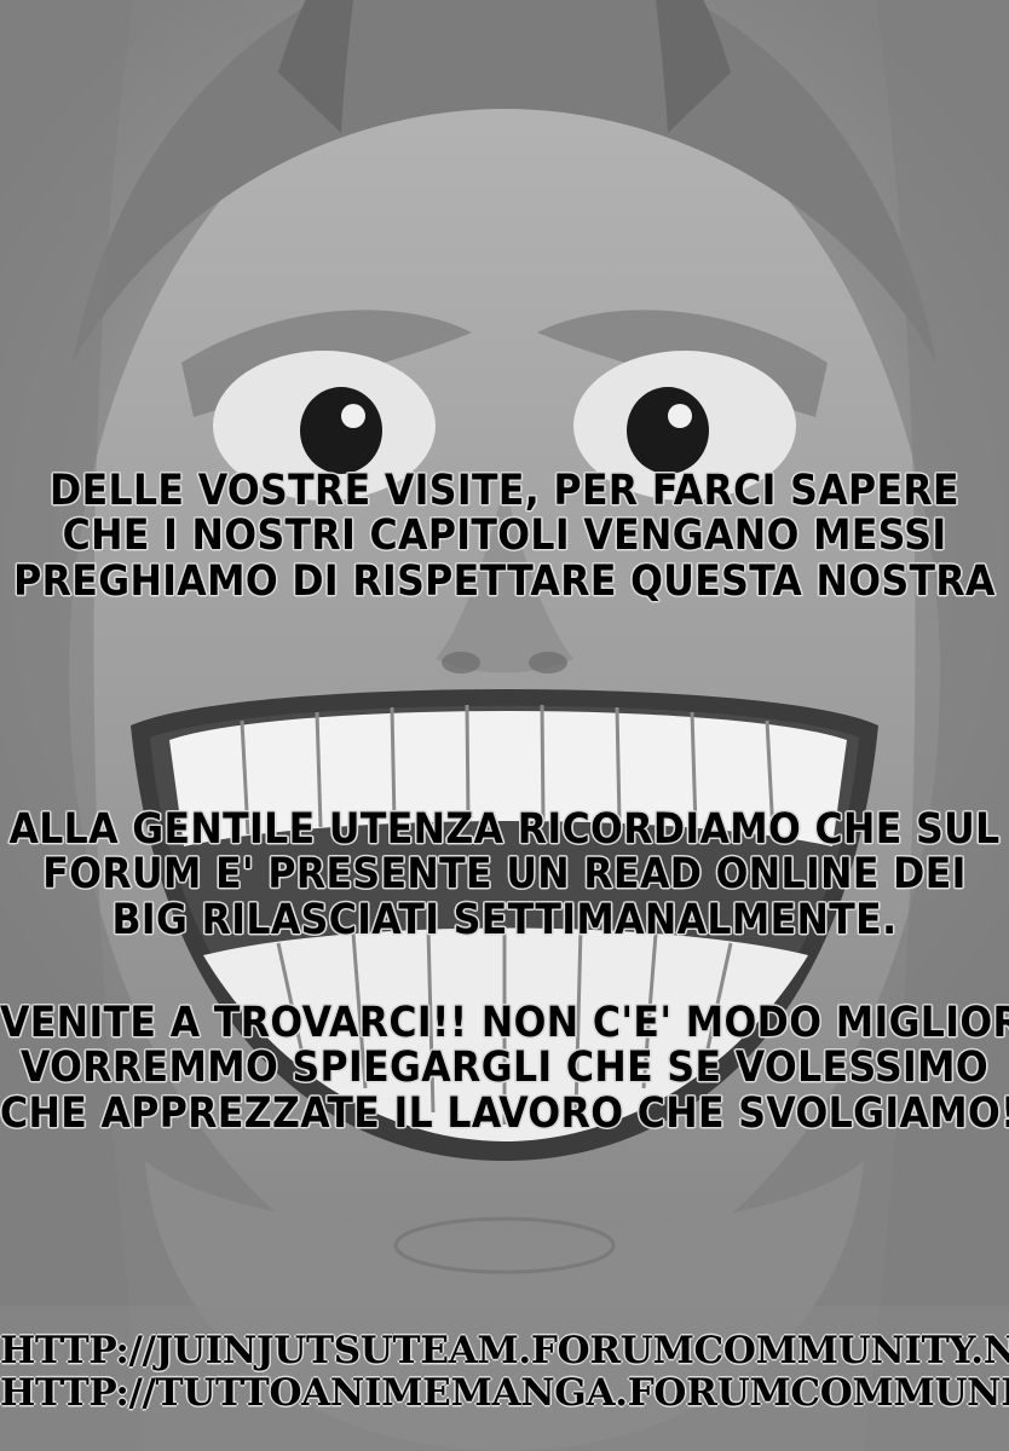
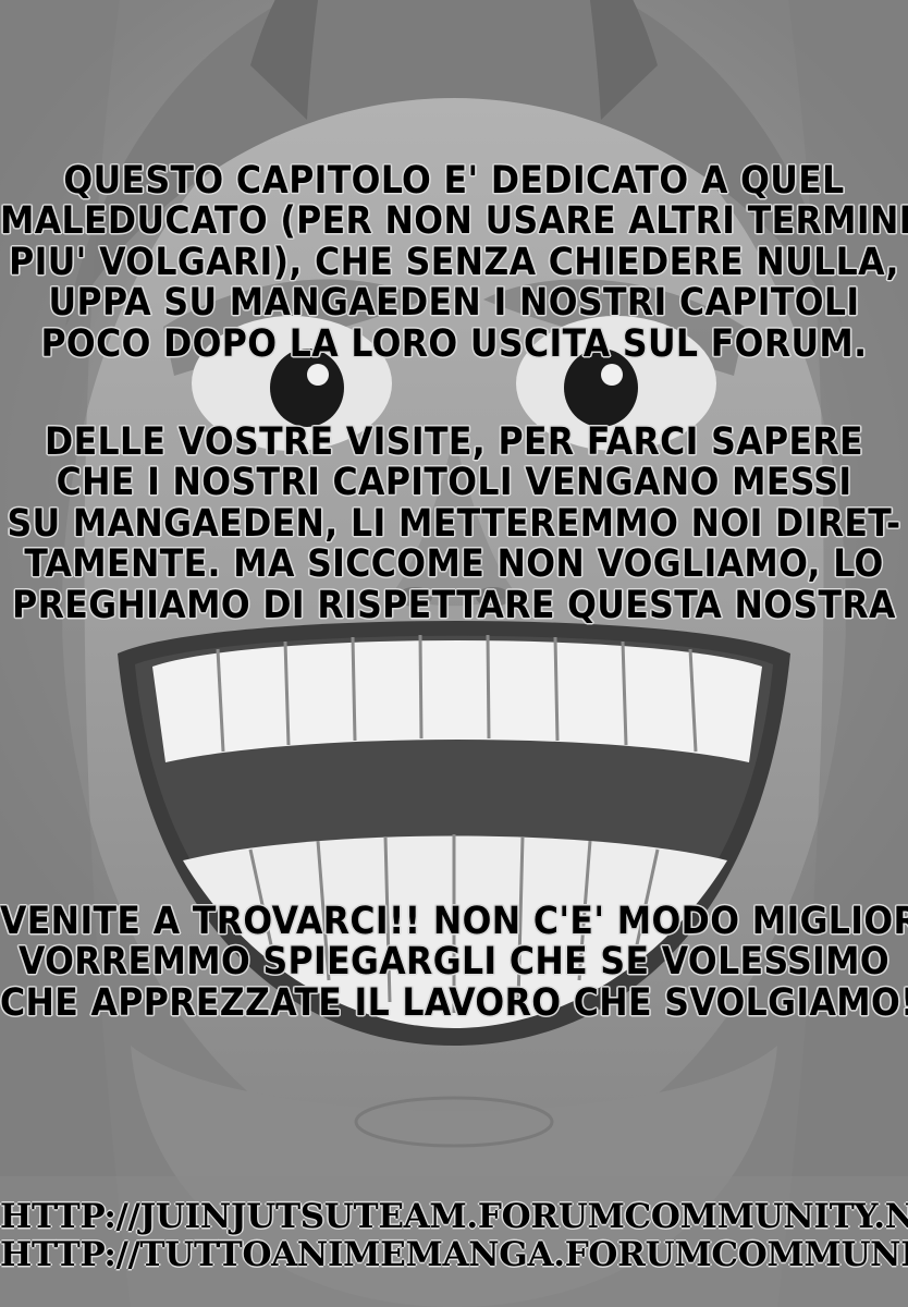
+ QUESTO CAPITOLO E' DEDICATO A QUEL
+ MALEDUCATO (PER NON USARE ALTRI TERMINI
+ PIU' VOLGARI), CHE SENZA CHIEDERE NULLA,
+ UPPA SU MANGAEDEN I NOSTRI CAPITOLI
+ POCO DOPO LA LORO USCITA SUL FORUM.
  DELLE VOSTRE VISITE, PER FARCI SAPERE
  CHE I NOSTRI CAPITOLI VENGANO MESSI
+ SU MANGAEDEN, LI METTEREMMO NOI DIRET-
+ TAMENTE. MA SICCOME NON VOGLIAMO, LO
  PREGHIAMO DI RISPETTARE QUESTA NOSTRA
- ALLA GENTILE UTENZA RICORDIAMO CHE SUL
- FORUM E' PRESENTE UN READ ONLINE DEI
- BIG RILASCIATI SETTIMANALMENTE.
  VENITE A TROVARCI!! NON C'E' MODO MIGLIOR
  VORREMMO SPIEGARGLI CHE SE VOLESSIMO
  CHE APPREZZATE IL LAVORO CHE SVOLGIAMO
  HTTP://JUINJUTSUTEAM.FORUMCOMMUNITY.N
  HTTP://TUTTOANIMEMANGA.FORUMCOMMUN
